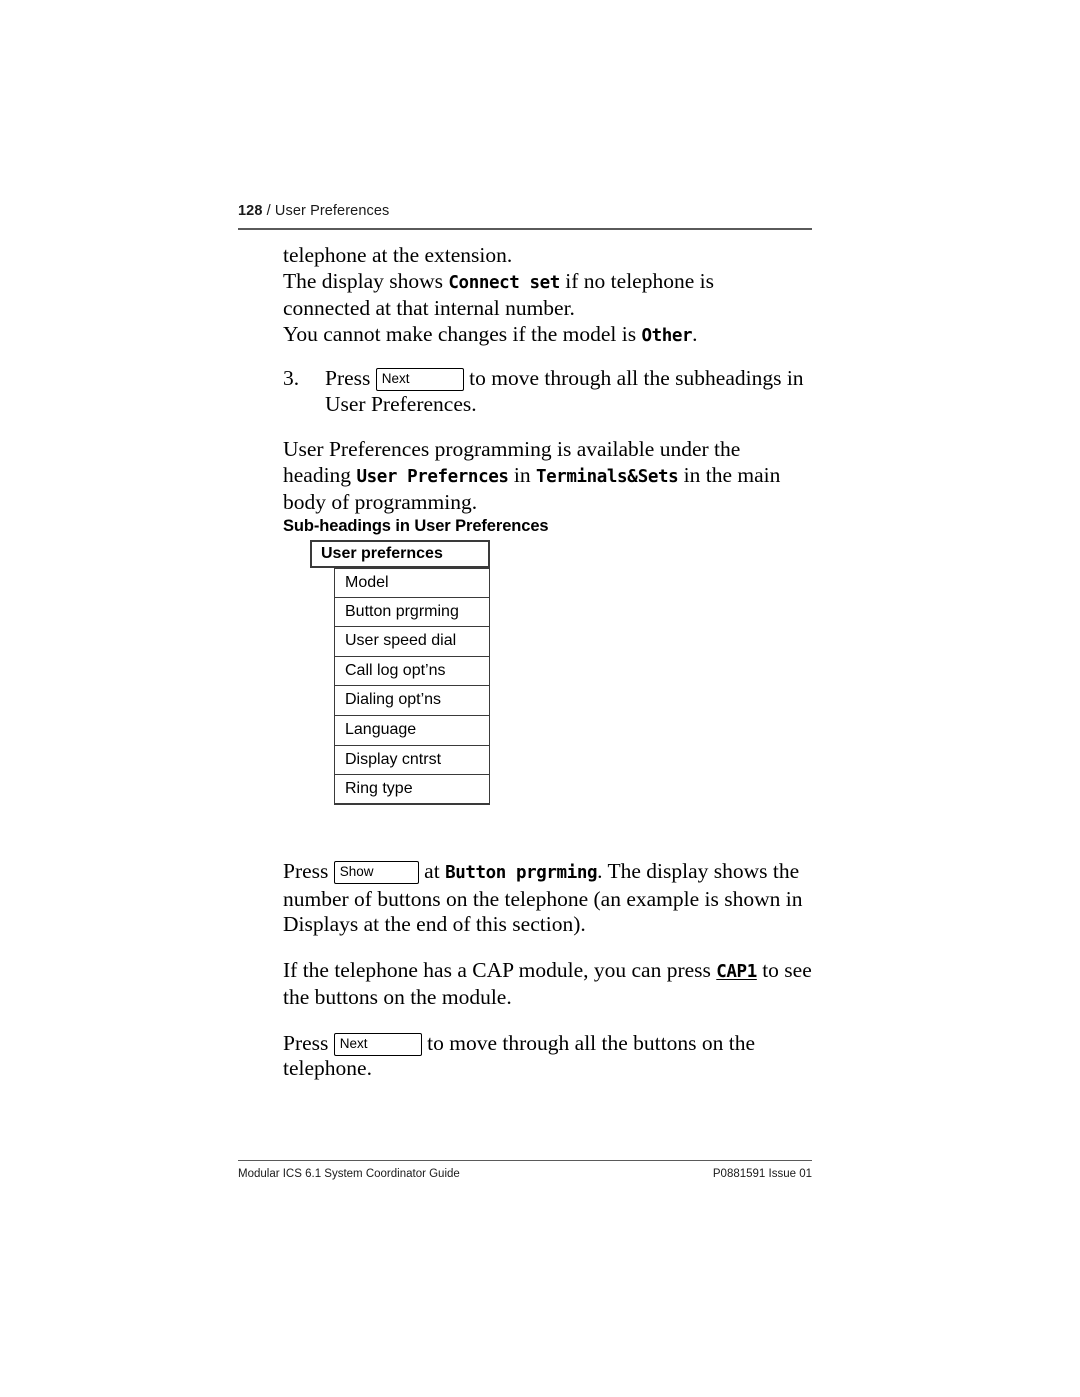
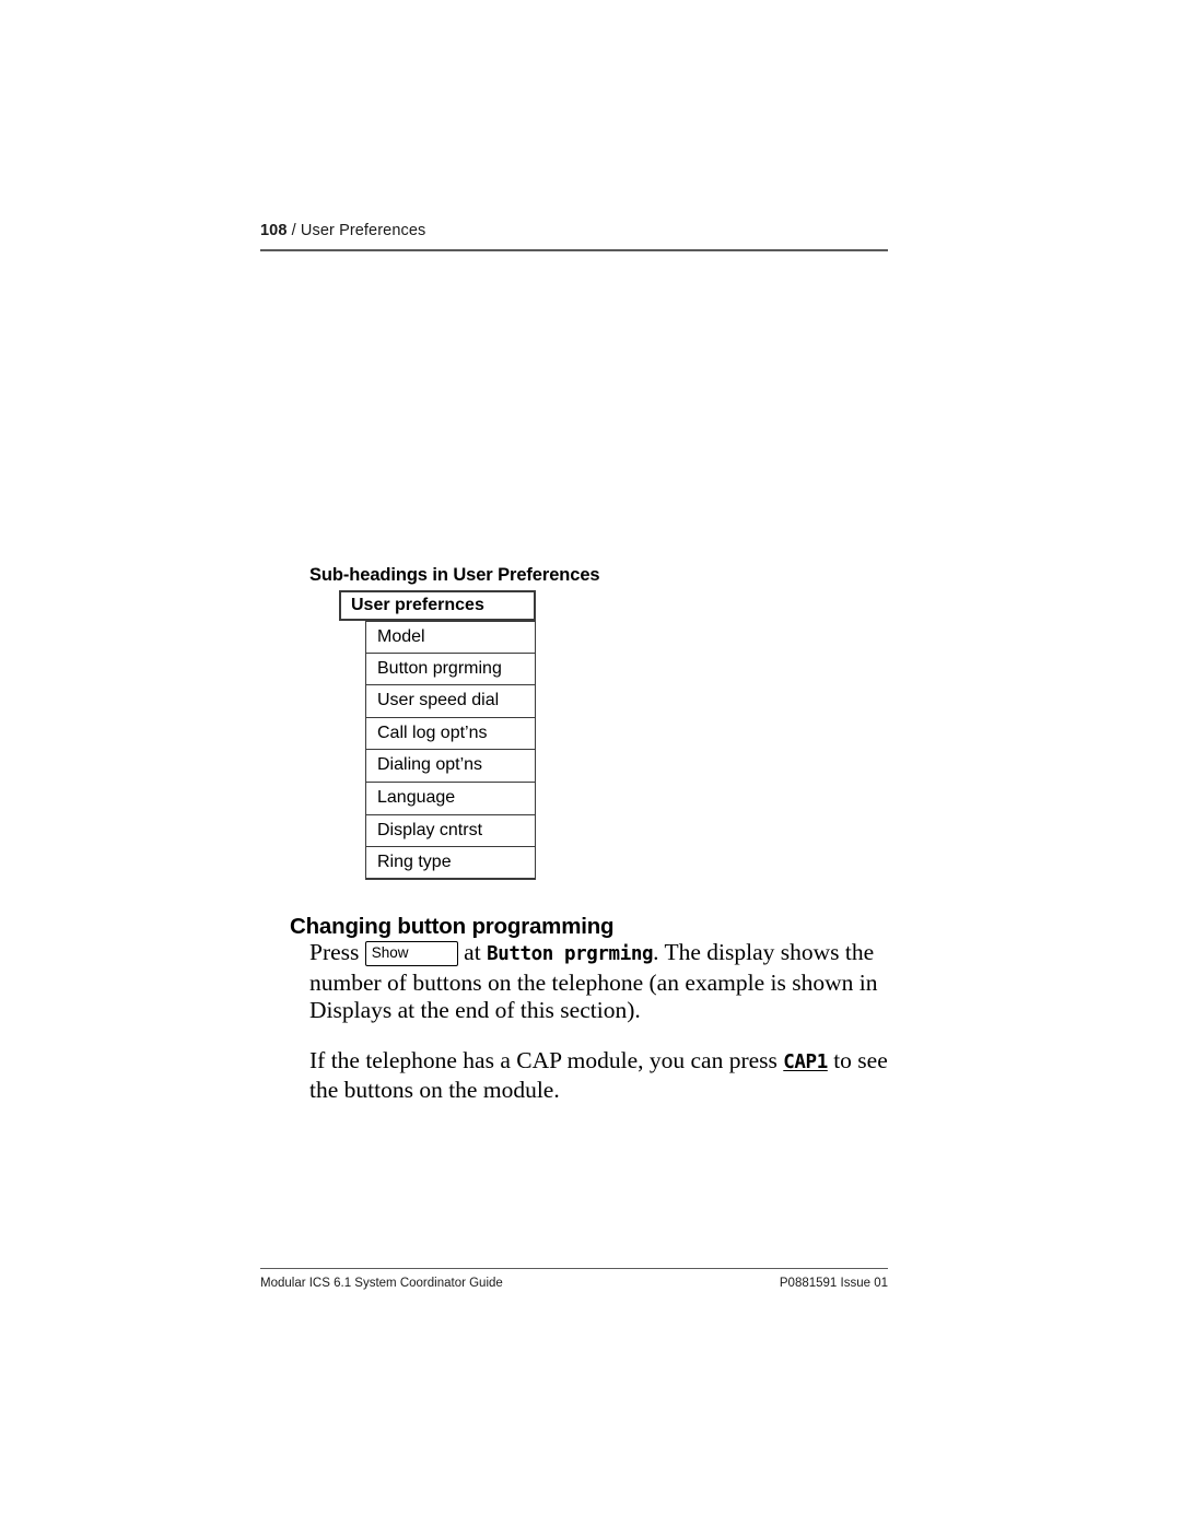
- 128 / User Preferences
+ 108 / User Preferences
- telephone at the extension.
- The display shows Connect set if no telephone is
- connected at that internal number.
- You cannot make changes if the model is Other.
- 3.
- Press Next to move through all the subheadings in User Preferences.
- User Preferences programming is available under the heading User Prefernces in Terminals&Sets in the main body of programming.
  Sub-headings in User Preferences
  User prefernces
  Model
  Button prgrming
  User speed dial
  Call log opt’ns
  Dialing opt’ns
  Language
  Display cntrst
  Ring type
+ Changing button programming
  Press Show at Button prgrming. The display shows the number of buttons on the telephone (an example is shown in Displays at the end of this section).
  If the telephone has a CAP module, you can press CAP1 to see the buttons on the module.
- Press Next to move through all the buttons on the telephone.
  Modular ICS 6.1 System Coordinator Guide
  P0881591 Issue 01
